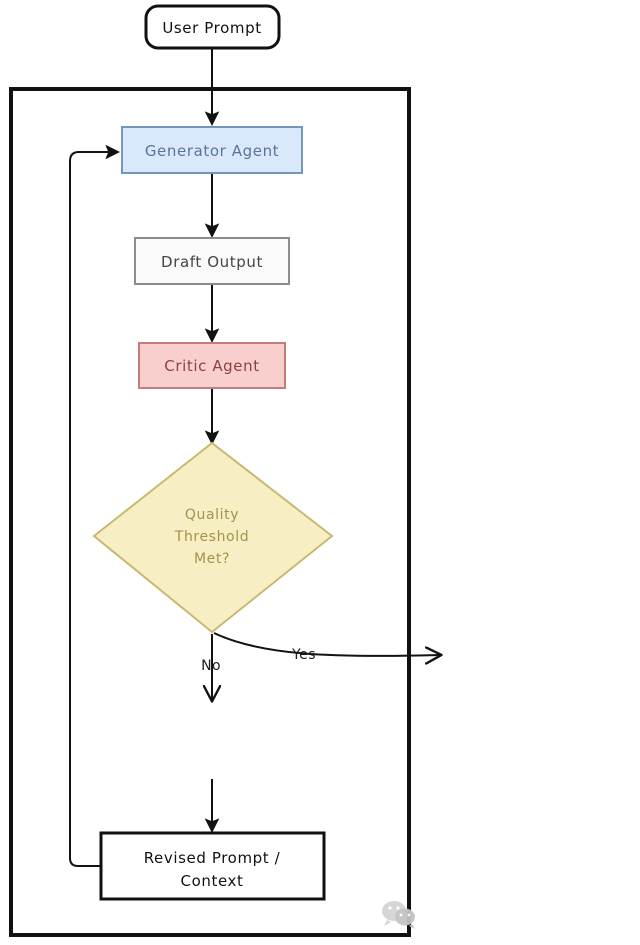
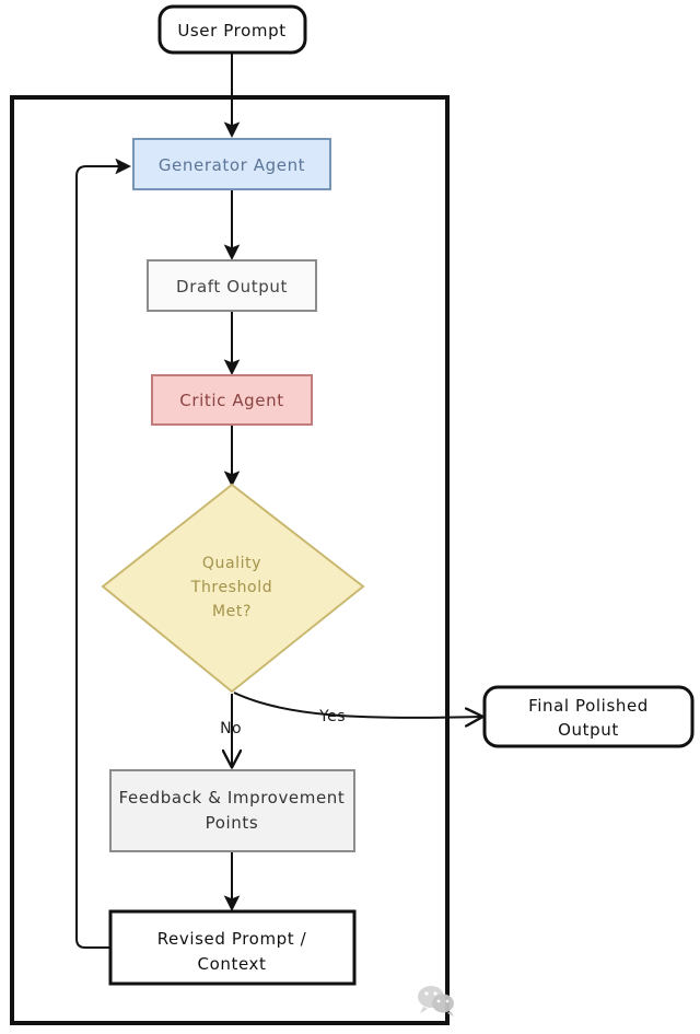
  Yes
  No
  User Prompt
  Generator Agent
  Draft Output
  Critic Agent
  Quality
  Threshold
  Met?
+ Final Polished
+ Output
+ Feedback & Improvement
+ Points
  Revised Prompt /
  Context
